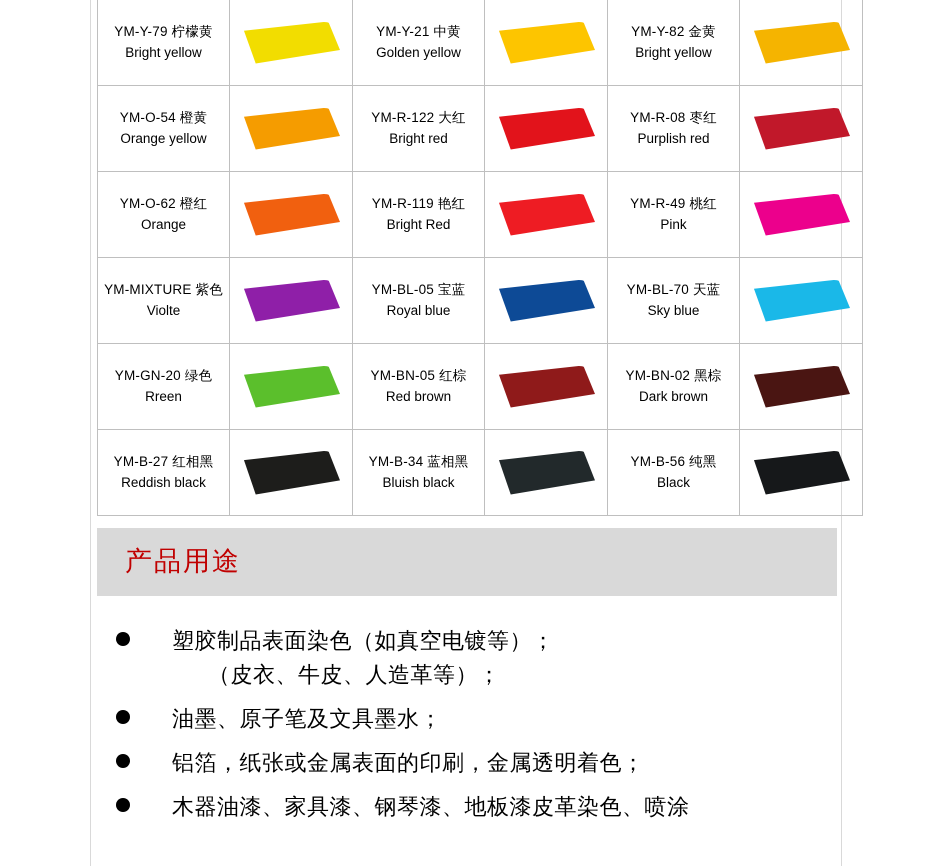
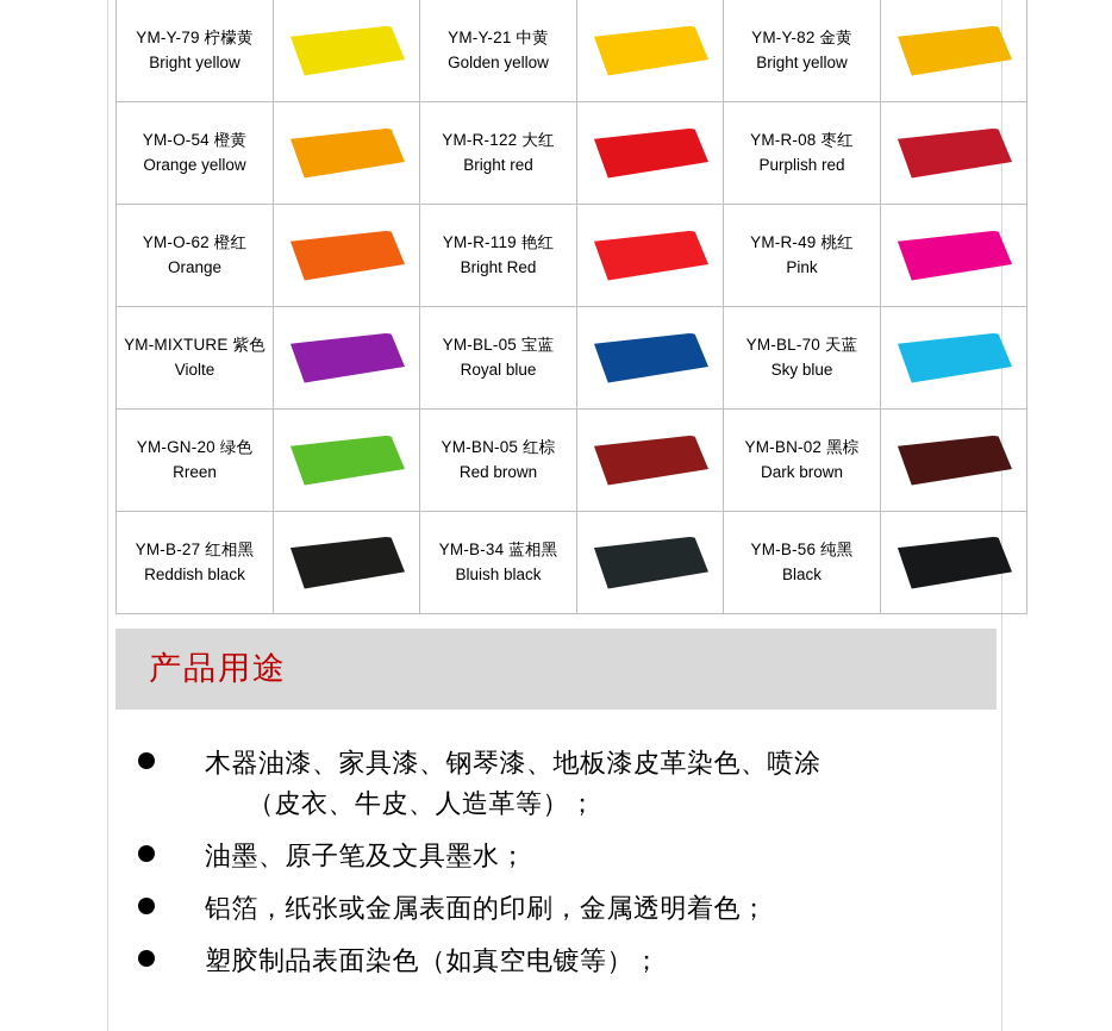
  YM-Y-79 柠檬黄 Bright yellow		YM-Y-21 中黄 Golden yellow		YM-Y-82 金黄 Bright yellow
  YM-O-54 橙黄 Orange yellow		YM-R-122 大红 Bright red		YM-R-08 枣红 Purplish red
  YM-O-62 橙红 Orange		YM-R-119 艳红 Bright Red		YM-R-49 桃红 Pink
  YM-MIXTURE 紫色 Violte		YM-BL-05 宝蓝 Royal blue		YM-BL-70 天蓝 Sky blue
  YM-GN-20 绿色 Rreen		YM-BN-05 红棕 Red brown		YM-BN-02 黑棕 Dark brown
  YM-B-27 红相黑 Reddish black		YM-B-34 蓝相黑 Bluish black		YM-B-56 纯黑 Black
  产品用途
- 塑胶制品表面染色（如真空电镀等）；
+ 木器油漆、家具漆、钢琴漆、地板漆皮革染色、喷涂
  （皮衣、牛皮、人造革等）；
  油墨、原子笔及文具墨水；
  铝箔，纸张或金属表面的印刷，金属透明着色；
- 木器油漆、家具漆、钢琴漆、地板漆皮革染色、喷涂
+ 塑胶制品表面染色（如真空电镀等）；
